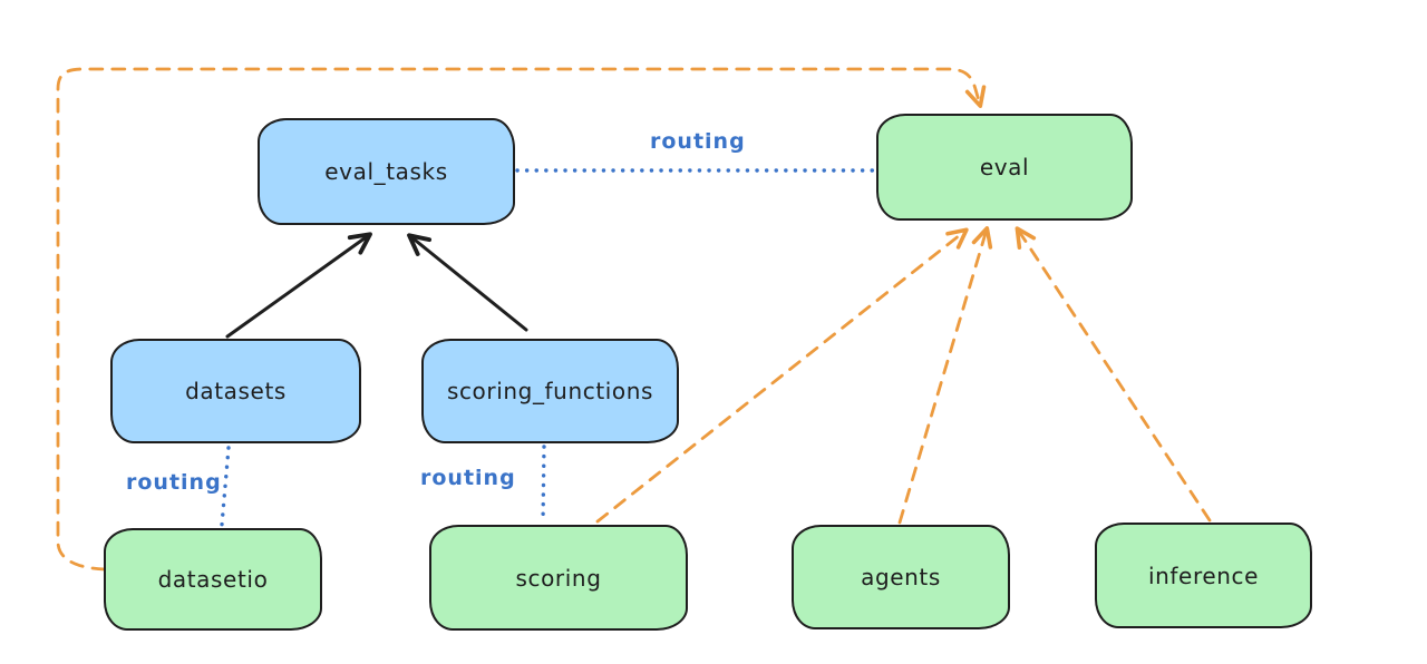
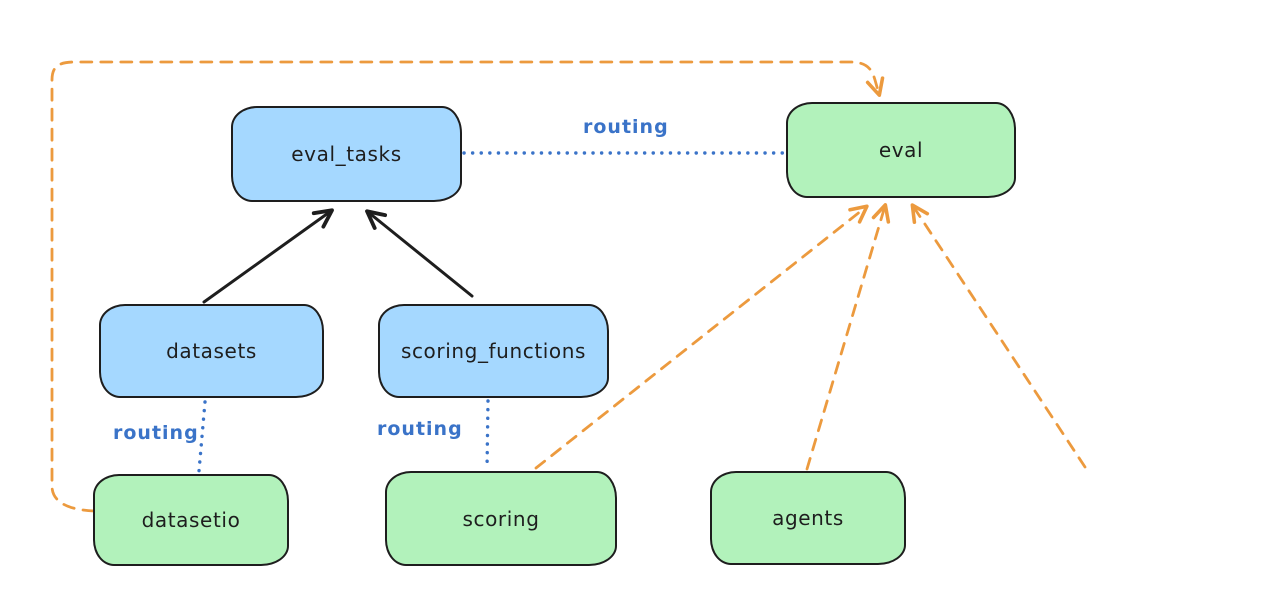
  eval_tasks
  eval
  datasets
  scoring_functions
  datasetio
  scoring
  agents
- inference
  routing
  routing
  routing
